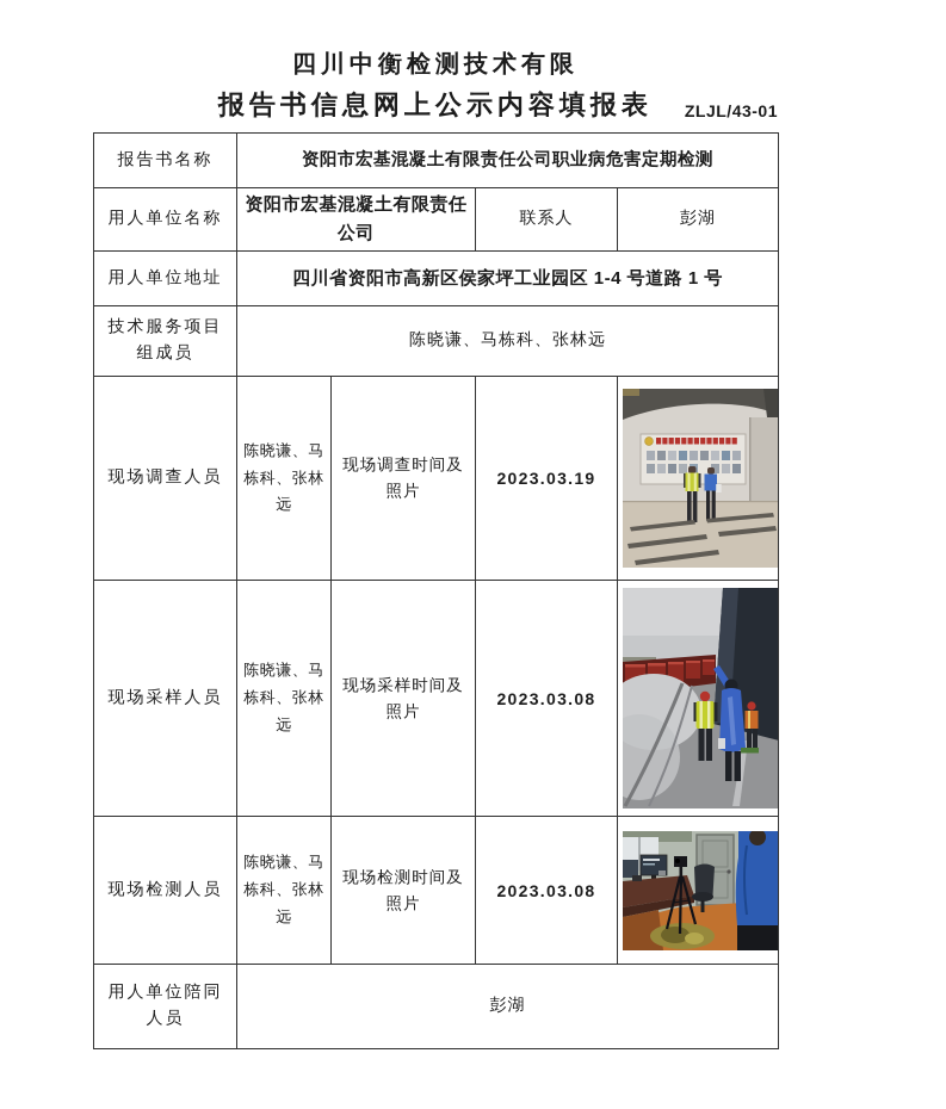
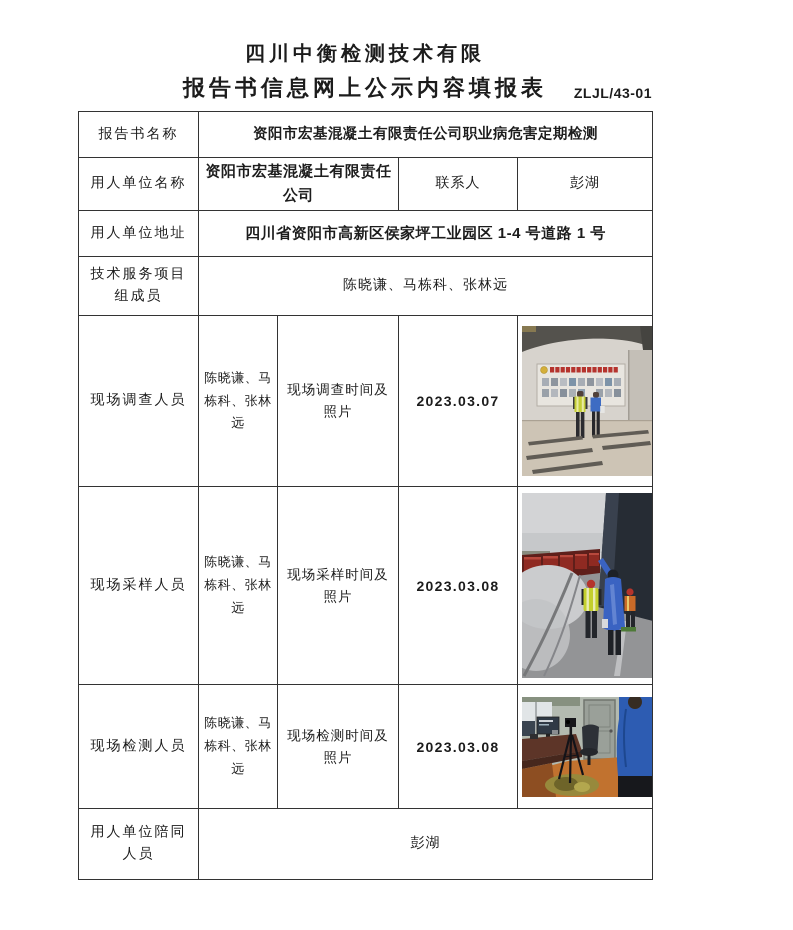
  四川中衡检测技术有限
  报告书信息网上公示内容填报表
  ZLJL/43-01
  报告书名称	资阳市宏基混凝土有限责任公司职业病危害定期检测
  用人单位名称	资阳市宏基混凝土有限责任公司	联系人	彭湖
  用人单位地址	四川省资阳市高新区侯家坪工业园区 1-4 号道路 1 号
  技术服务项目组成员	陈晓谦、马栋科、张林远
- 现场调查人员	陈晓谦、马栋科、张林远	现场调查时间及照片	2023.03.19
+ 现场调查人员	陈晓谦、马栋科、张林远	现场调查时间及照片	2023.03.07
  现场采样人员	陈晓谦、马栋科、张林远	现场采样时间及照片	2023.03.08
  现场检测人员	陈晓谦、马栋科、张林远	现场检测时间及照片	2023.03.08
  用人单位陪同人员	彭湖
